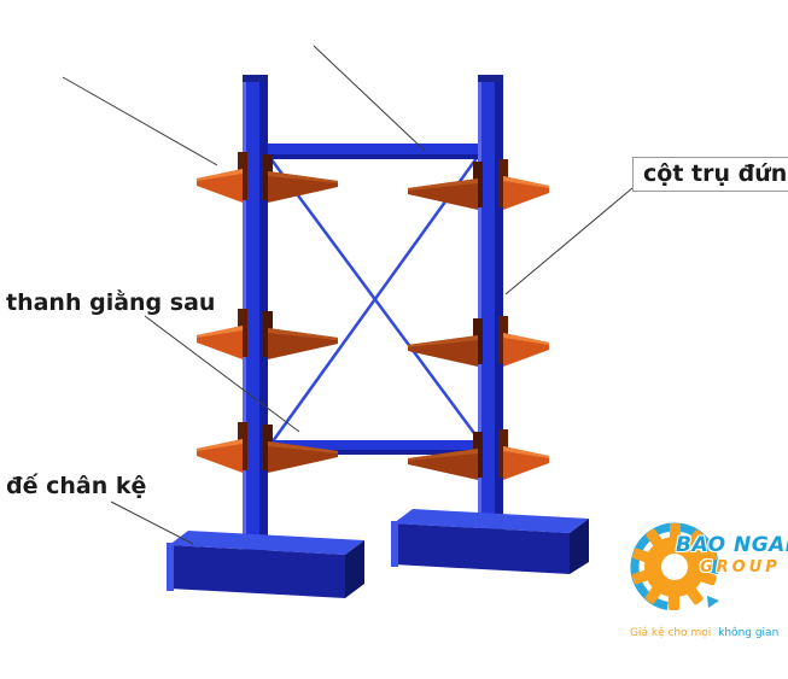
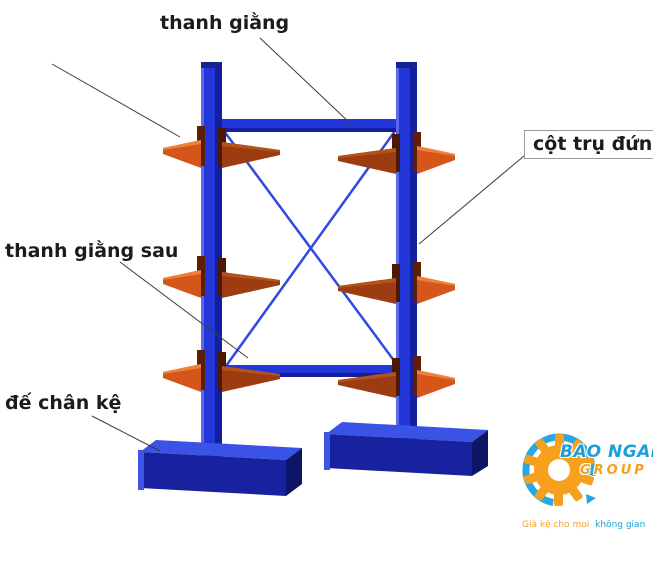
+ thanh giằng
  cột trụ đứn
  thanh giằng sau
  đế chân kệ
  BAO NGA
  GROUP
  Giá kệ cho mọi không gian
